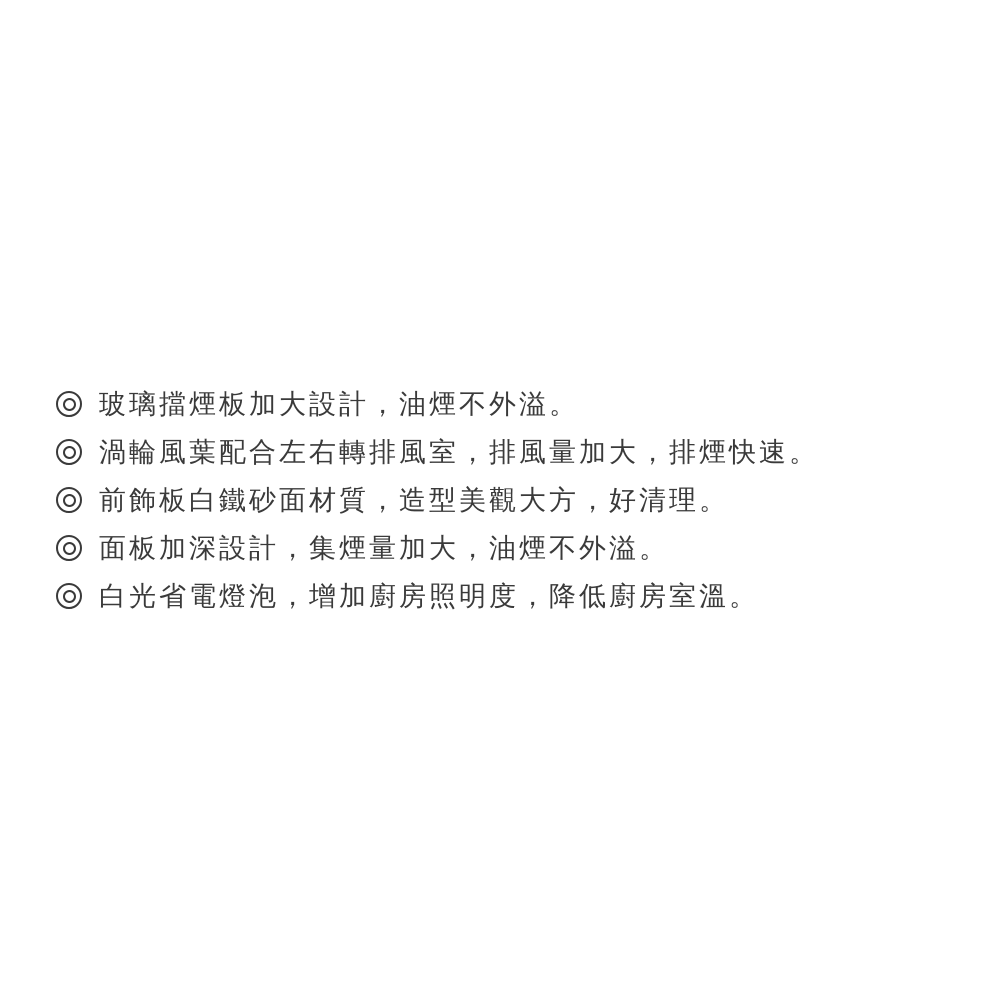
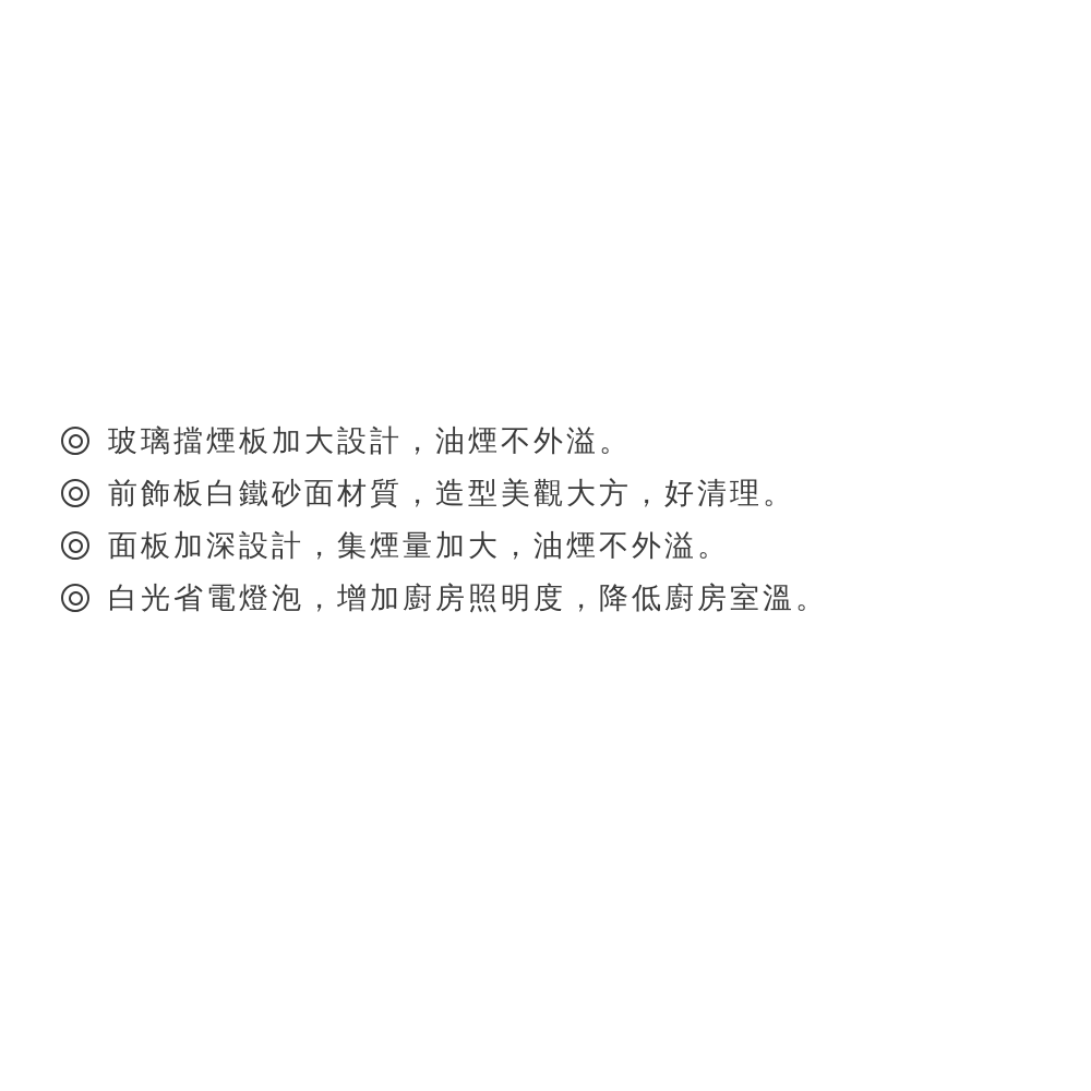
  玻璃擋煙板加大設計，油煙不外溢。
- 渦輪風葉配合左右轉排風室，排風量加大，排煙快速。
  前飾板白鐵砂面材質，造型美觀大方，好清理。
  面板加深設計，集煙量加大，油煙不外溢。
  白光省電燈泡，增加廚房照明度，降低廚房室溫。
